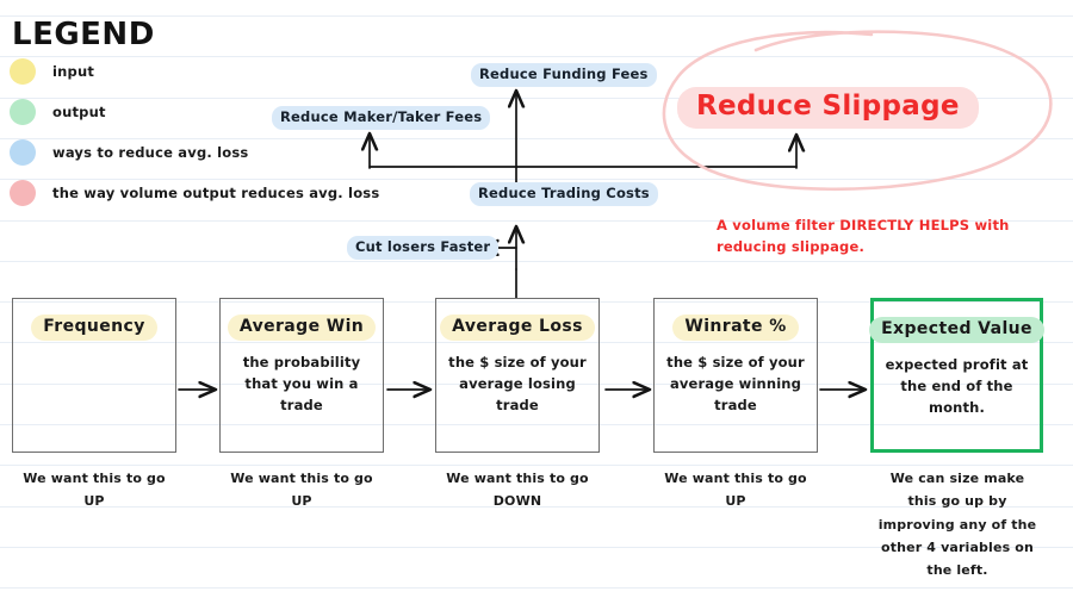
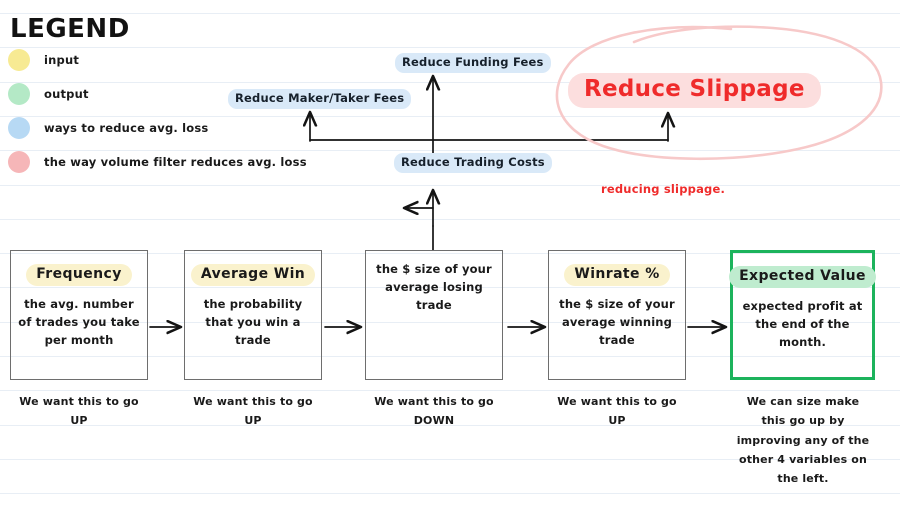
  LEGEND
  input
  output
  ways to reduce avg. loss
- the way volume output reduces avg. loss
+ the way volume filter reduces avg. loss
  Reduce Funding Fees
  Reduce Maker/Taker Fees
  Reduce Trading Costs
- Cut losers Faster
  Reduce Slippage
- A volume filter DIRECTLY HELPS with
  reducing slippage.
  Frequency
+ the avg. number of trades you take per month
  We want this to go UP
  Average Win
  the probability that you win a trade
  We want this to go UP
- Average Loss
  the $ size of your average losing trade
  We want this to go DOWN
  Winrate %
  the $ size of your average winning trade
  We want this to go UP
  Expected Value
  expected profit at the end of the month.
  We can size make this go up by improving any of the other 4 variables on the left.
